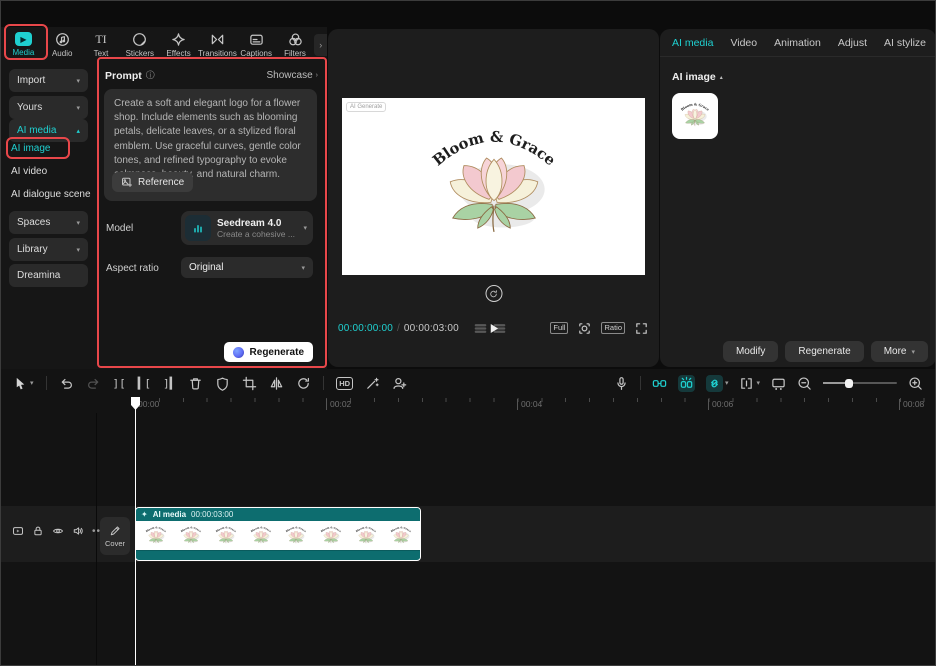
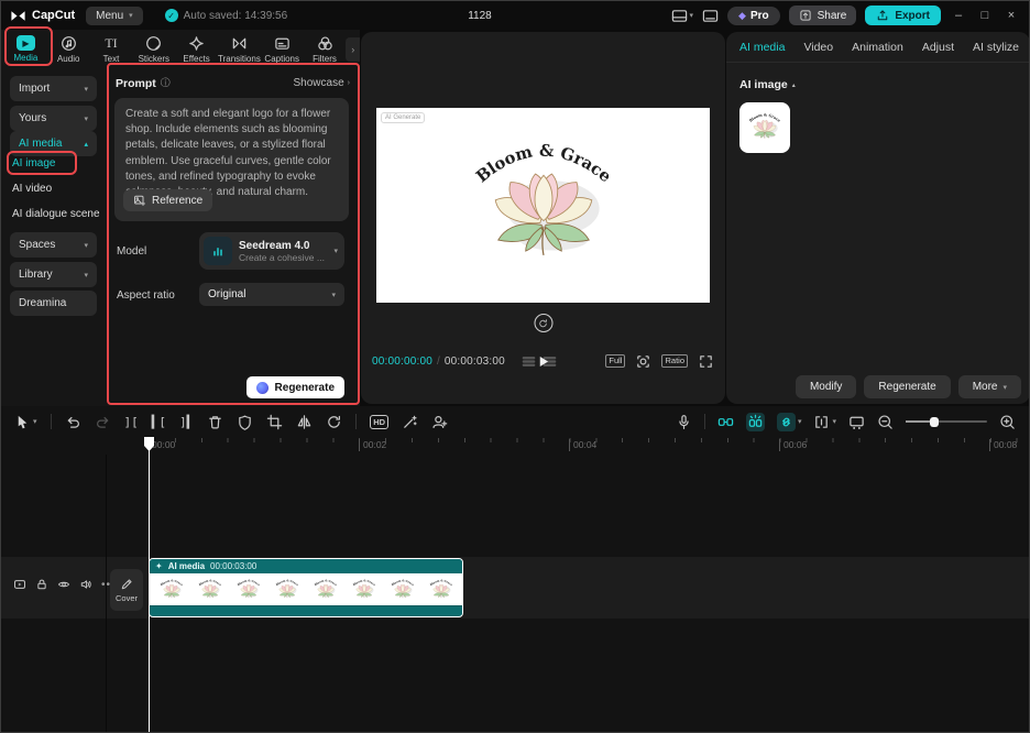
+ CapCut
+ Menu
+ ✓
+ Auto saved: 14:39:56
+ 1128
+ ◆
+ Pro
+ Share
+ Export
+ –
+ □
+ ×
  ▶
  Media
  Audio
  TI
  Text
  Stickers
  Effects
  Transitions
  Captions
  Filters
  ›
  Import
  Yours
  AI media
  AI image
  AI video
  AI dialogue scene
  Spaces
  Library
  Dreamina
  Prompt
  ⓘ
  Showcase
  Create a soft and elegant logo for a flower shop. Include elements such as blooming petals, delicate leaves, or a stylized floral emblem. Use graceful curves, gentle color tones, and refined typography to evoke , and natural charm.
  Reference
  Model
  Seedream 4.0
  Create a cohesive ...
  Aspect ratio
  Original
  Regenerate
  00:00:00:00
  /
  00:00:03:00
  Full
  Ratio
  AI media
  Video
  Animation
  Adjust
  AI stylize
  AI image
  Modify
  Regenerate
  More
  ][
  ▍[
  ]▍
  HD
  00:00
  00:02
  00:04
  00:06
  00:08
  Cover
  ✦
  AI media
  00:00:03:00
